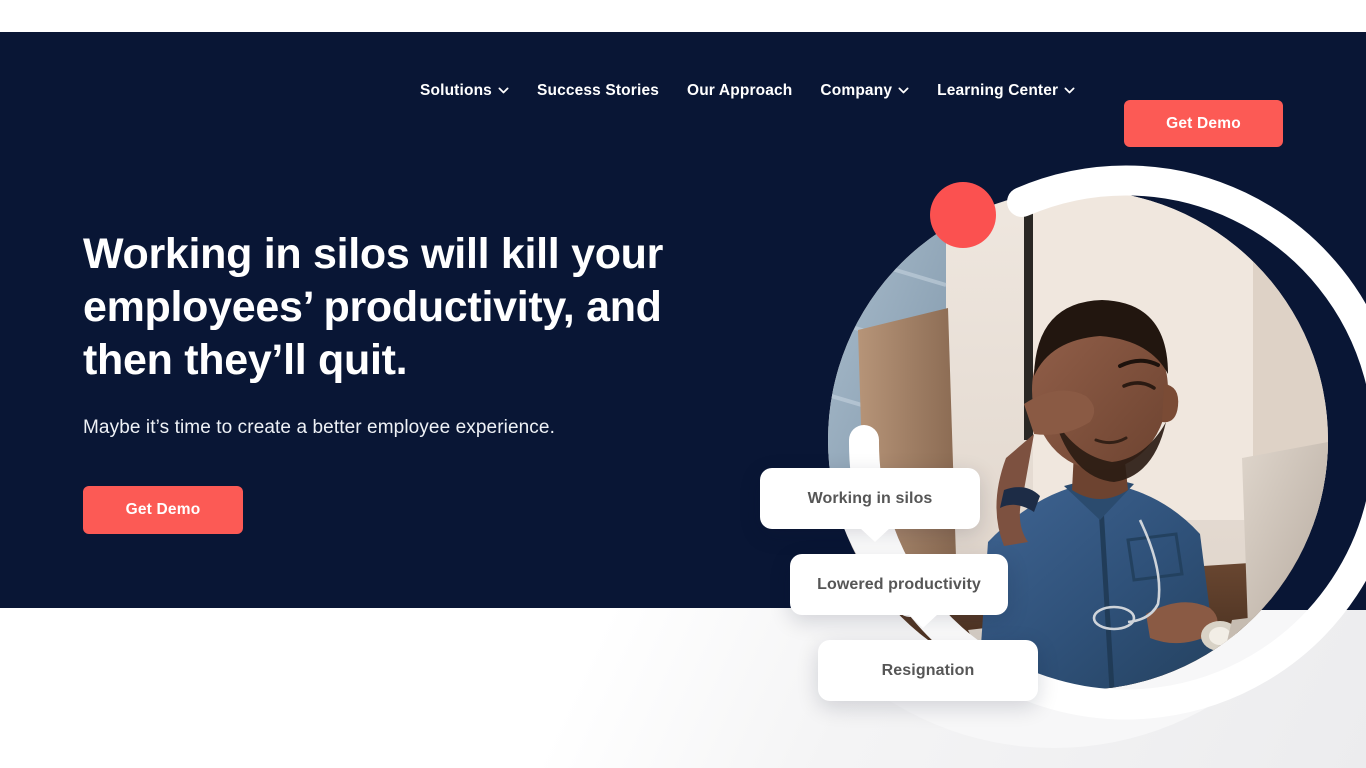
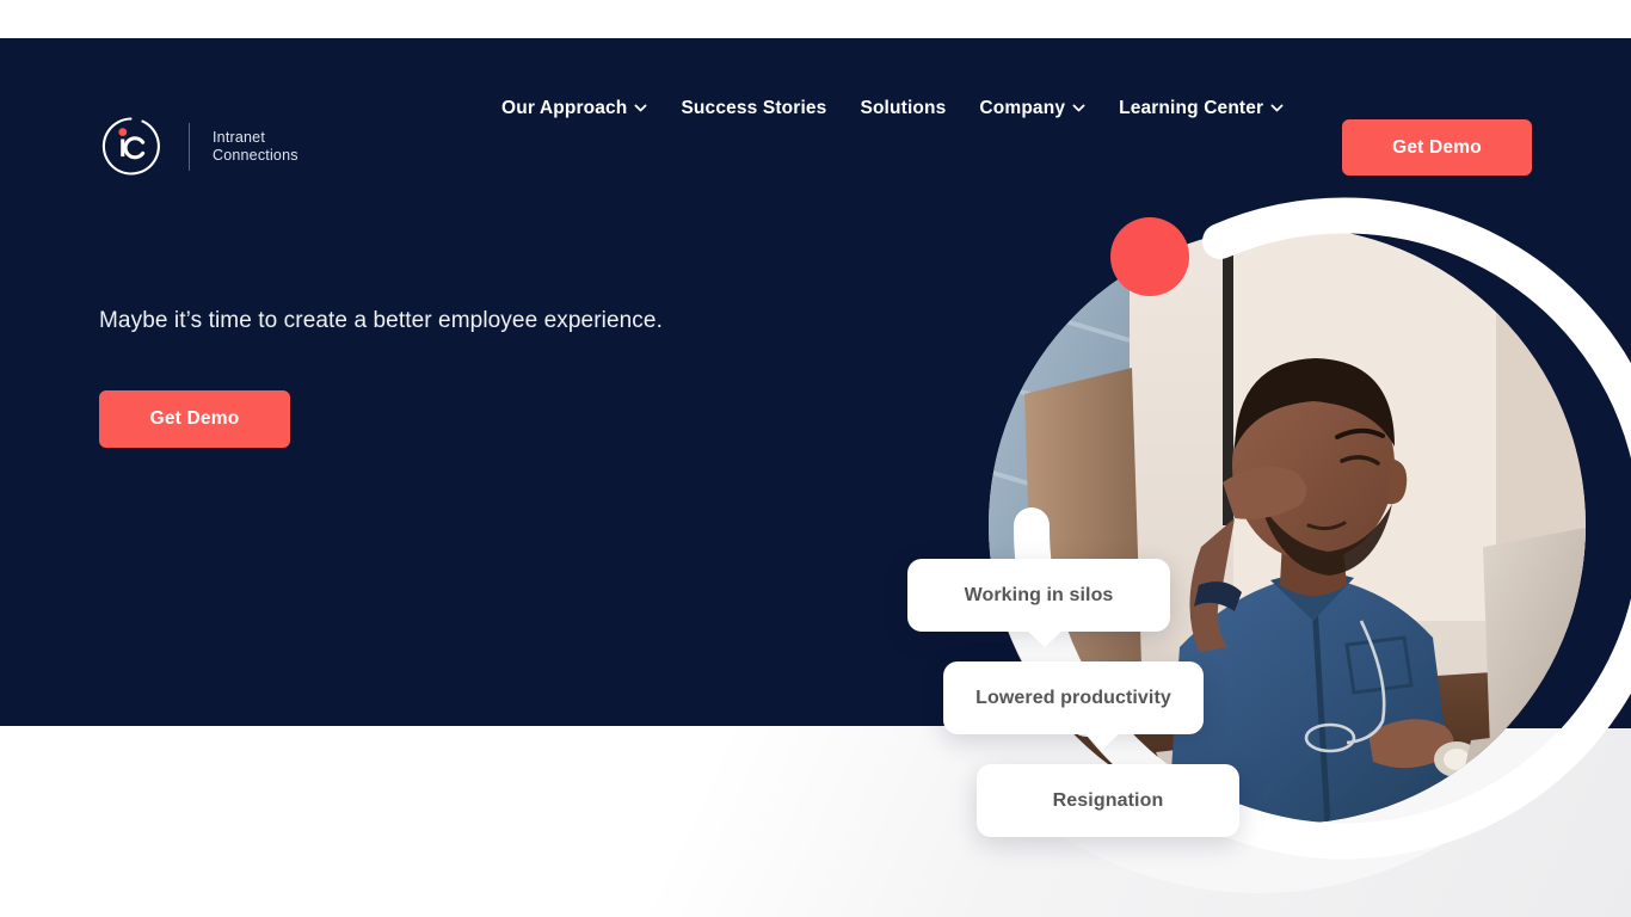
+ Intranet
+ Connections
- Solutions
+ Our Approach
  Success Stories
- Our Approach
+ Solutions
  Company
  Learning Center
  Get Demo
- Working in silos will kill your
- employees’ productivity, and
- then they’ll quit.
  Maybe it’s time to create a better employee experience.
  Get Demo
  Working in silos
  Lowered productivity
  Resignation
